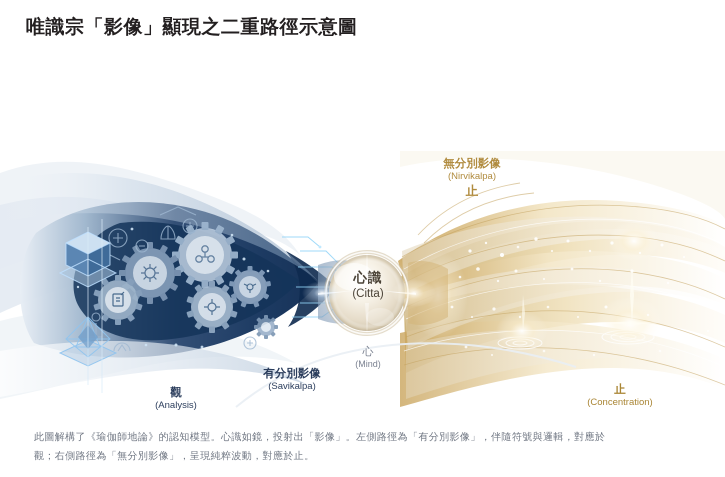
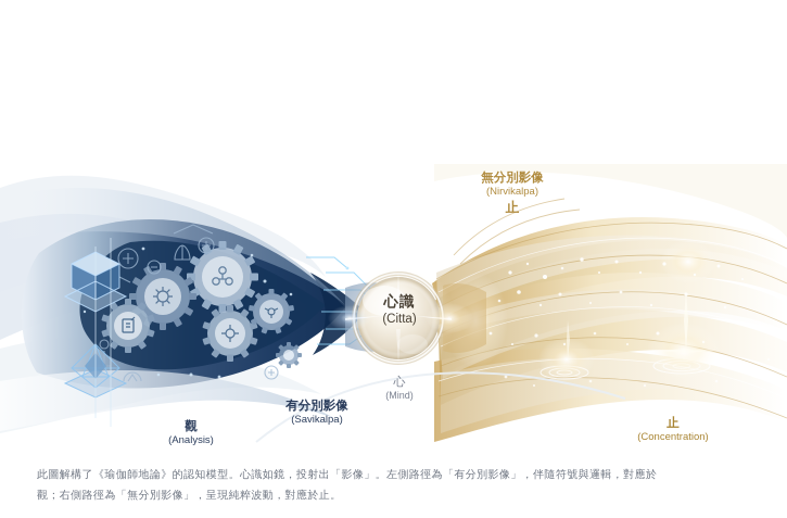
- 唯識宗「影像」顯現之二重路徑示意圖
  無分別影像
  (Nirvikalpa)
  止
  有分別影像
  (Savikalpa)
  觀
  (Analysis)
  止
  (Concentration)
  心
  (Mind)
  心識
  (Citta)
  此圖解構了《瑜伽師地論》的認知模型。心識如鏡，投射出「影像」。左側路徑為「有分別影像」，伴隨符號與邏輯，對應於
  觀；右側路徑為「無分別影像」，呈現純粹波動，對應於止。
